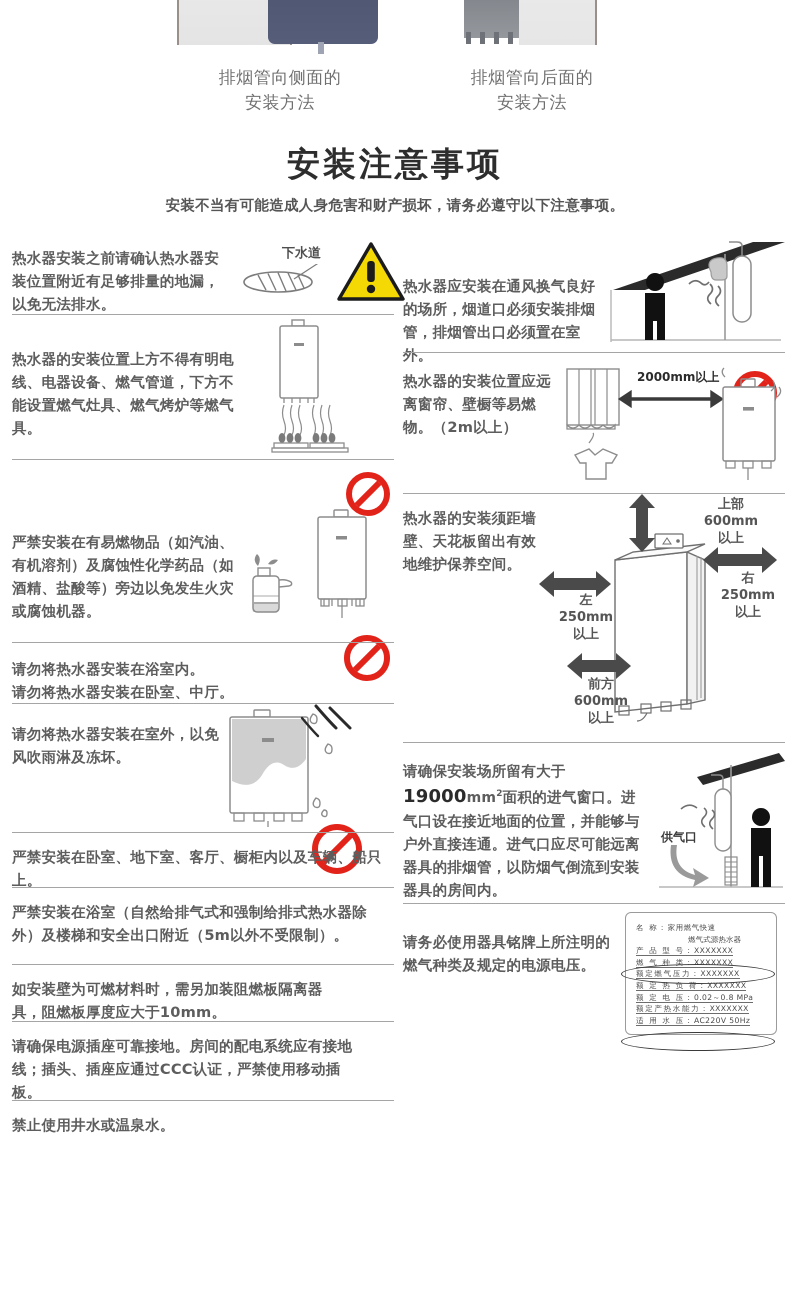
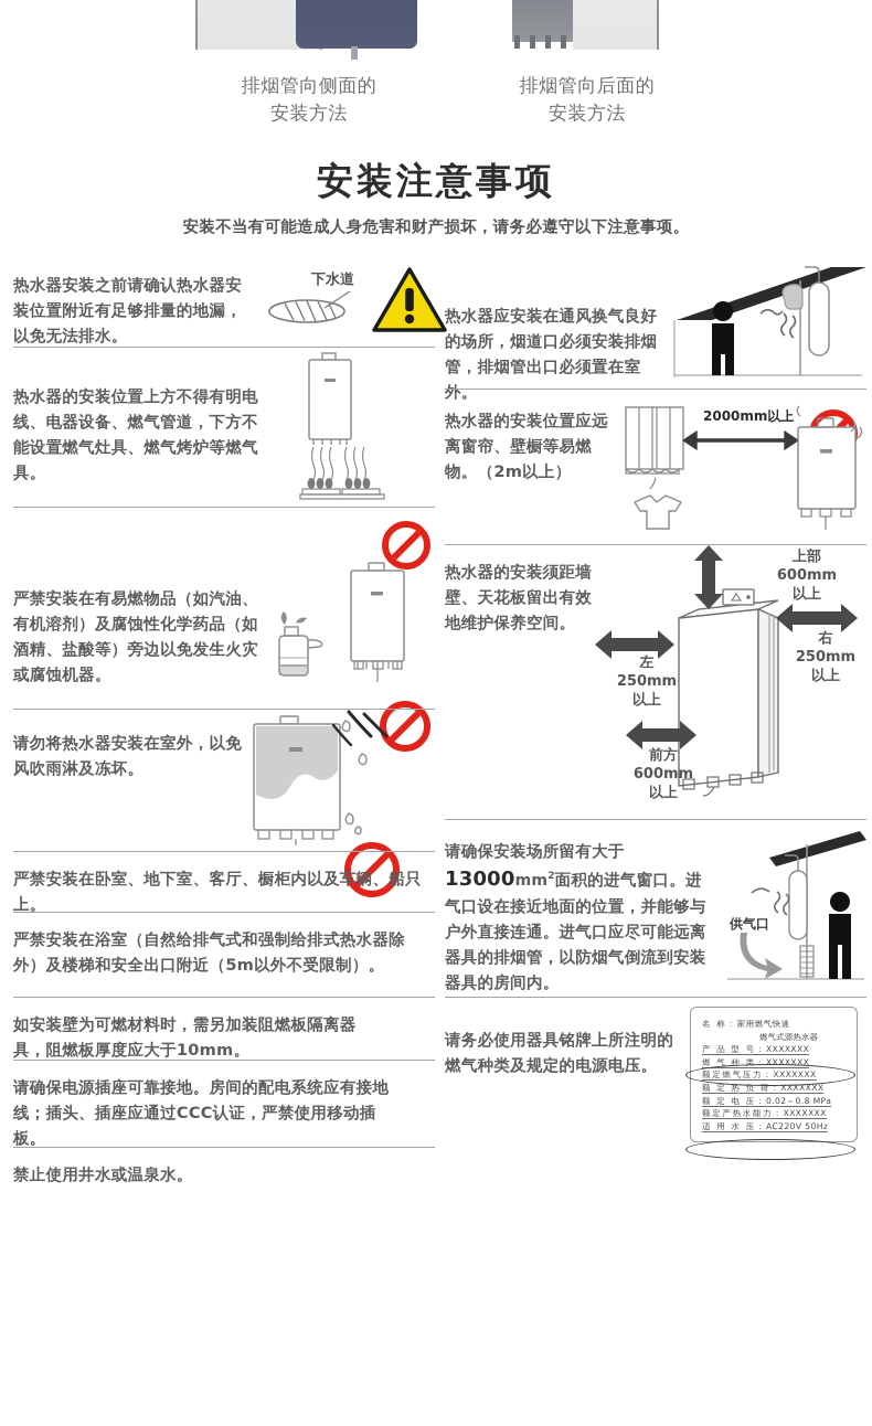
  排烟管向侧面的
  安装方法
  排烟管向后面的
  安装方法
  安装注意事项
  安装不当有可能造成人身危害和财产损坏，请务必遵守以下注意事项。
  热水器安装之前请确认热水器安装位置附近有足够排量的地漏，以免无法排水。
  下水道
  热水器的安装位置上方不得有明电线、电器设备、燃气管道，下方不能设置燃气灶具、燃气烤炉等燃气具。
  严禁安装在有易燃物品（如汽油、有机溶剂）及腐蚀性化学药品（如酒精、盐酸等）旁边以免发生火灾或腐蚀机器。
- 请勿将热水器安装在浴室内。
- 请勿将热水器安装在卧室、中厅。
  请勿将热水器安装在室外，以免风吹雨淋及冻坏。
  严禁安装在卧室、地下室、客厅、橱柜内以及车辆、船只上。
  严禁安装在浴室（自然给排气式和强制给排式热水器除外）及楼梯和安全出口附近（5m以外不受限制）。
  如安装壁为可燃材料时，需另加装阻燃板隔离器具，阻燃板厚度应大于10mm。
  请确保电源插座可靠接地。房间的配电系统应有接地线；插头、插座应通过CCC认证，严禁使用移动插板。
  禁止使用井水或温泉水。
  热水器应安装在通风换气良好的场所，烟道口必须安装排烟管，排烟管出口必须置在室外。
  热水器的安装位置应远离窗帘、壁橱等易燃物。（2m以上）
  2000mm以上
  热水器的安装须距墙壁、天花板留出有效地维护保养空间。
  上部
  600mm
  以上
  左
  250mm
  以上
  右
  250mm
  以上
  前方
  600mm
  以上
- 请确保安装场所留有大于19000mm2面积的进气窗口。进气口设在接近地面的位置，并能够与户外直接连通。进气口应尽可能远离器具的排烟管，以防烟气倒流到安装器具的房间内。
+ 请确保安装场所留有大于13000mm2面积的进气窗口。进气口设在接近地面的位置，并能够与户外直接连通。进气口应尽可能远离器具的排烟管，以防烟气倒流到安装器具的房间内。
  供气口
  请务必使用器具铭牌上所注明的燃气种类及规定的电源电压。
  名 称：家用燃气快速
  燃气式源热水器
  产 品 型 号：XXXXXXX
  燃 气 种 类：XXXXXXX
  额定燃气压力：XXXXXXX
  额 定 热 负 荷：XXXXXXX
  额 定 电 压：0.02～0.8 MPa
  额定产热水能力：XXXXXXX
  适 用 水 压：AC220V 50Hz
